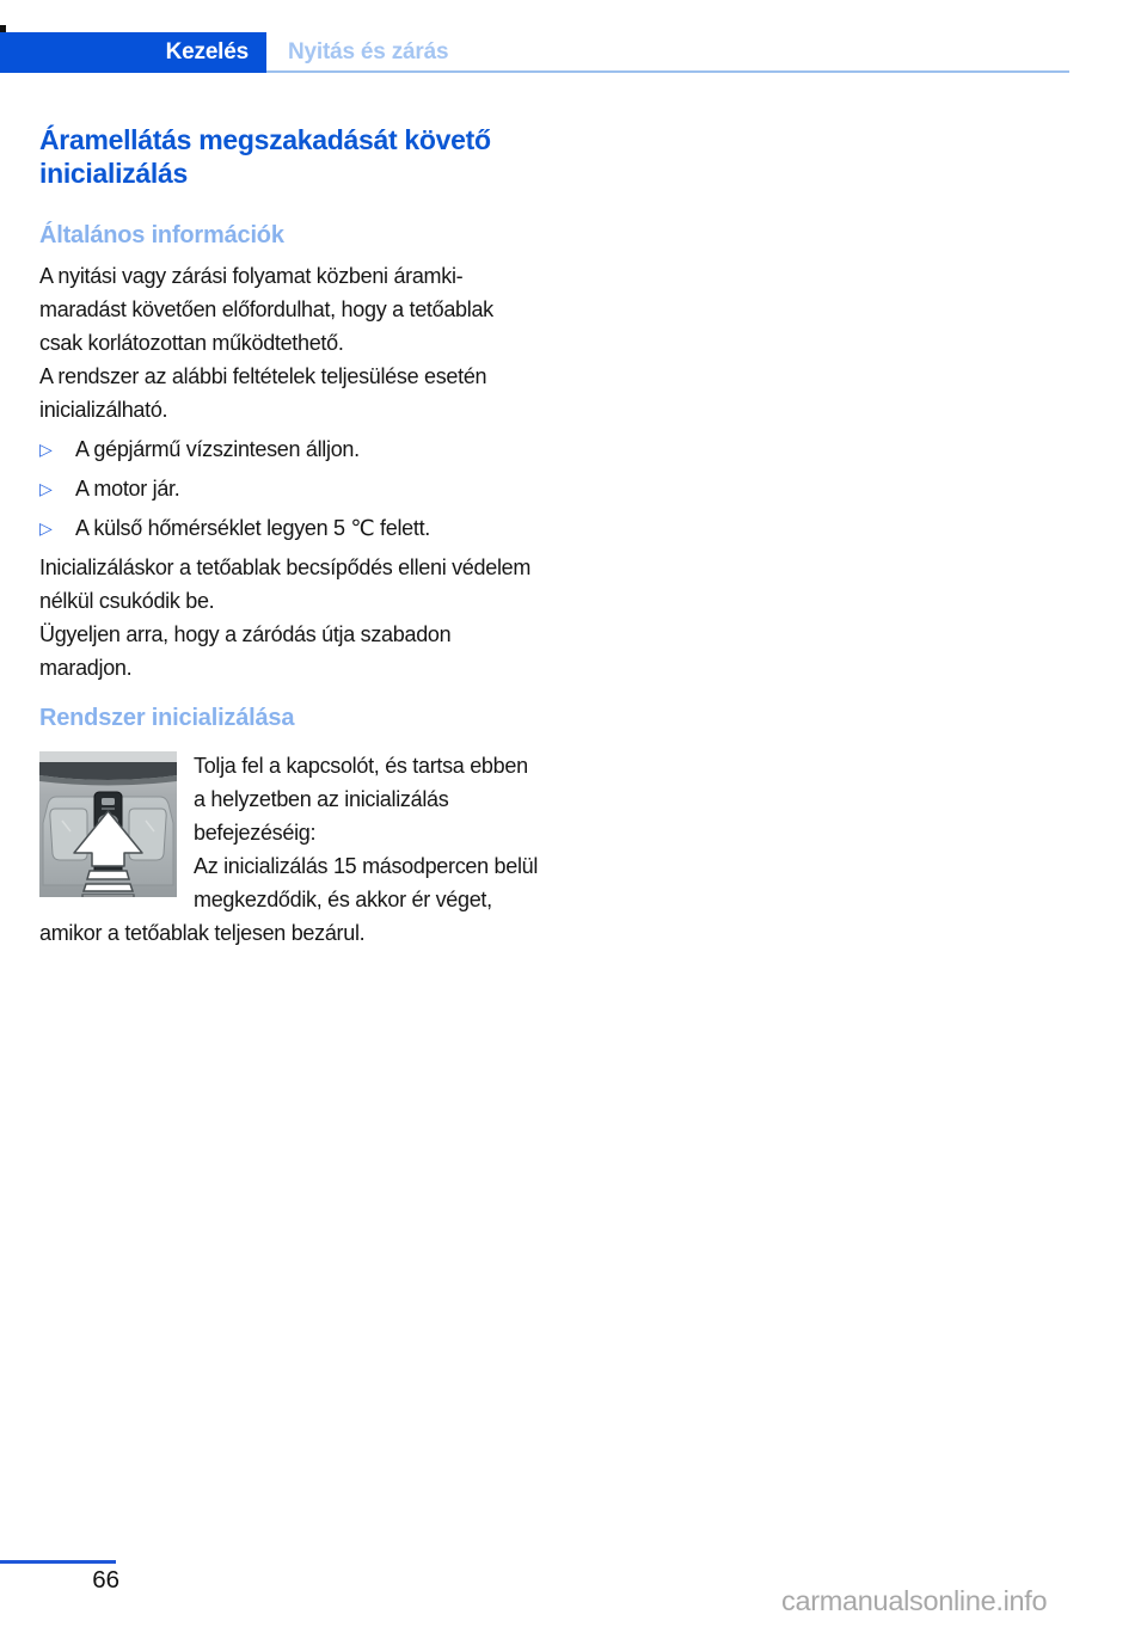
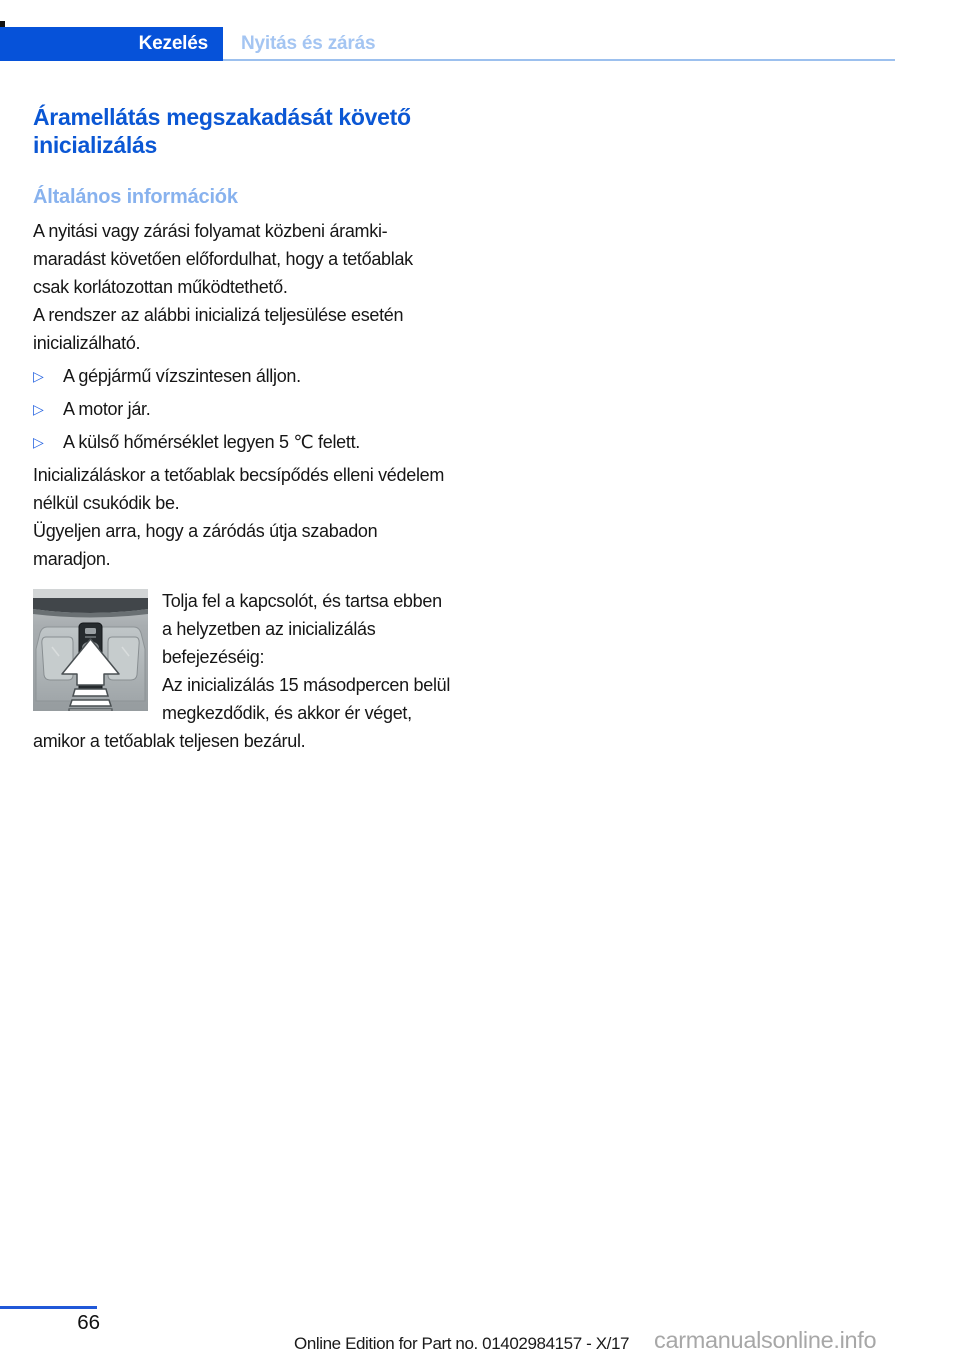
  Kezelés
  Nyitás és zárás
  Áramellátás megszakadását követő inicializálás
  Általános információk
  A nyitási vagy zárási folyamat közbeni áramki­maradást követően előfordulhat, hogy a tető­ablak csak korlátozottan működtethető.
- A rendszer az alábbi feltételek teljesülése ese­tén inicializálható.
+ A rendszer az alábbi inicializá teljesülése ese­tén inicializálható.
  ▷
  A gépjármű vízszintesen álljon.
  ▷
  A motor jár.
  ▷
  A külső hőmérséklet legyen 5 ℃ felett.
  Inicializáláskor a tetőablak becsípődés elleni védelem nélkül csukódik be.
  Ügyeljen arra, hogy a záródás útja szabadon maradjon.
- Rendszer inicializálása
  Tolja fel a kapcsolót, és tartsa ebben a helyzetben az inicializá­lás befejezéséig:
  Az inicializálás 15 másodpercen belül megkezdődik, és akkor ér véget, amikor a tetőablak teljesen bezárul.
  66
+ Online Edition for Part no. 01402984157 - X/17
  carmanualsonline.info
